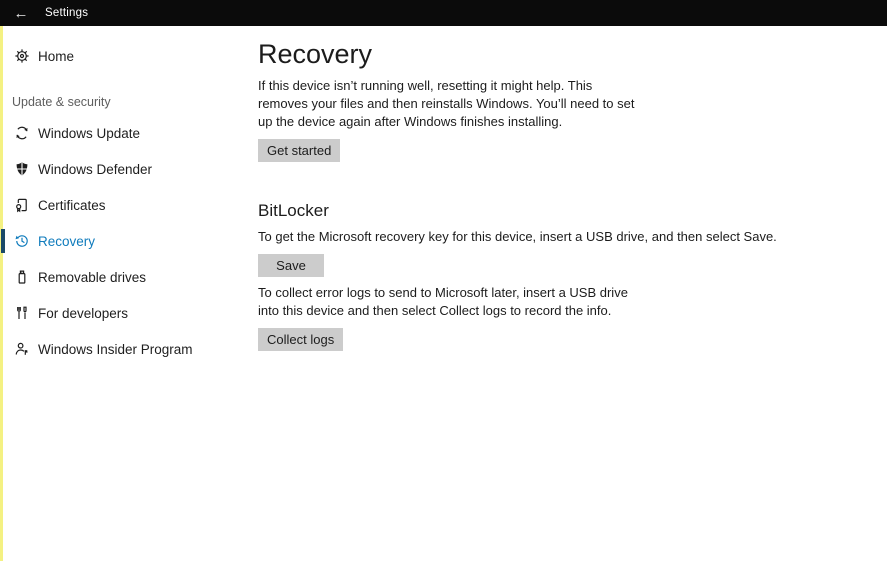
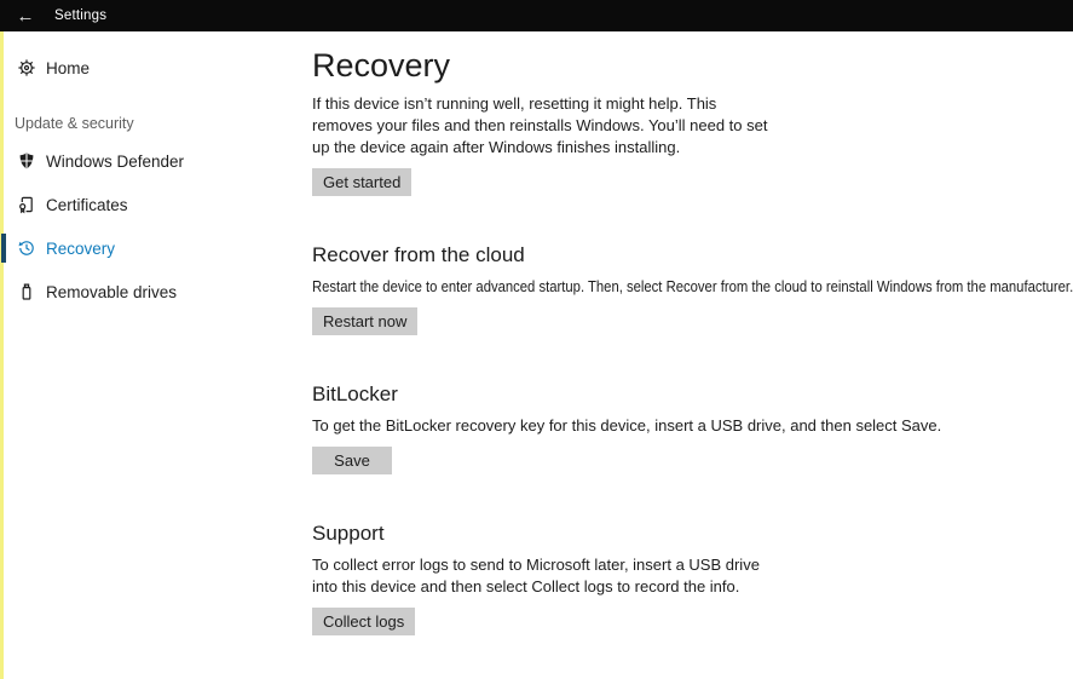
  ←
  Settings
  Home
  Update & security
- Windows Update
  Windows Defender
  Certificates
  Recovery
  Removable drives
- For developers
- Windows Insider Program
  Recovery
  If this device isn’t running well, resetting it might help. This
  removes your files and then reinstalls Windows. You’ll need to set
  up the device again after Windows finishes installing.
  Get started
+ Recover from the cloud
+ Restart the device to enter advanced startup. Then, select Recover from the cloud to reinstall Windows from the manufacturer.
+ Restart now
  BitLocker
- To get the Microsoft recovery key for this device, insert a USB drive, and then select Save.
+ To get the BitLocker recovery key for this device, insert a USB drive, and then select Save.
  Save
+ Support
  To collect error logs to send to Microsoft later, insert a USB drive
  into this device and then select Collect logs to record the info.
  Collect logs
